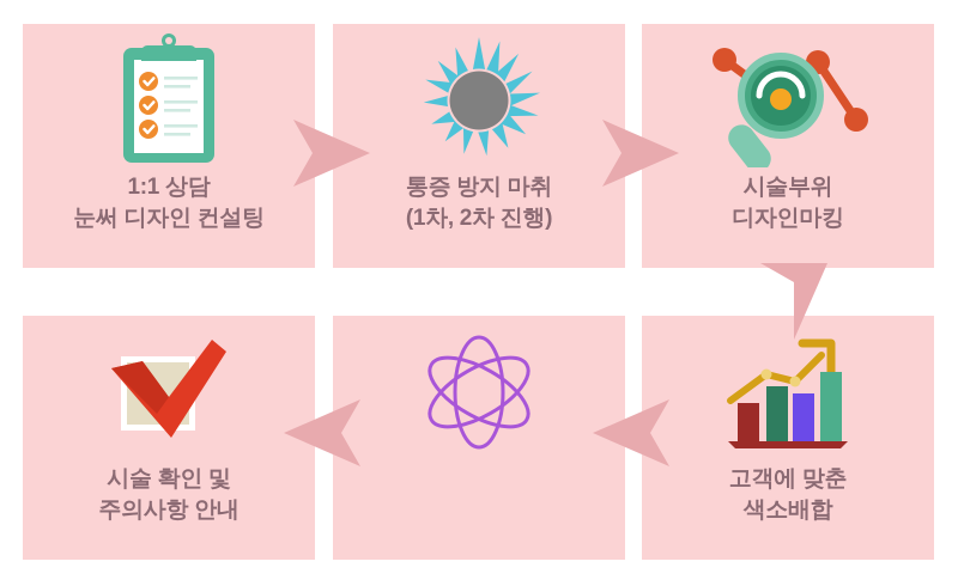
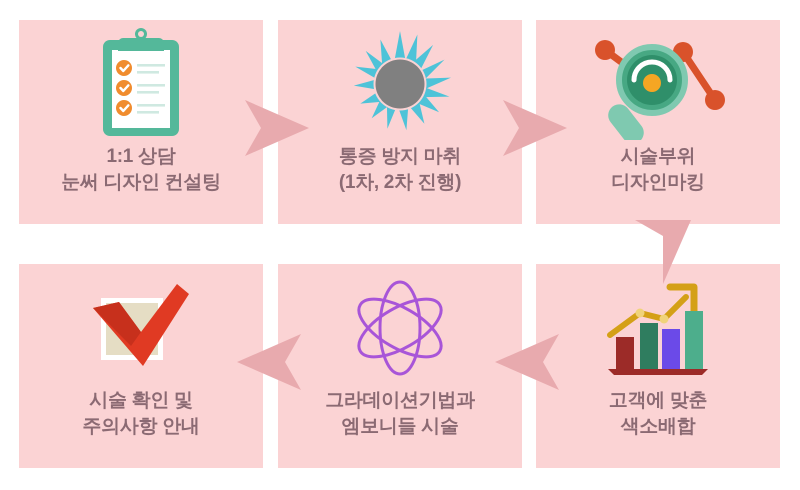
  1:1 상담
  눈써 디자인 컨설팅
  통증 방지 마취
  (1차, 2차 진행)
  시술부위
  디자인마킹
  고객에 맞춘
  색소배합
+ 그라데이션기법과
+ 엠보니들 시술
  시술 확인 및
  주의사항 안내
